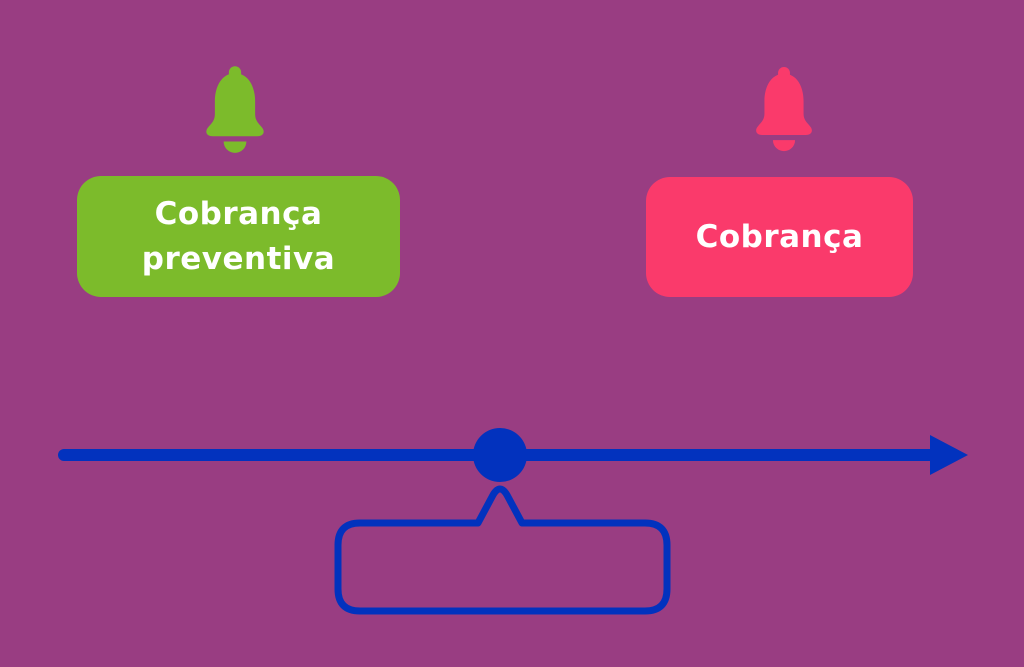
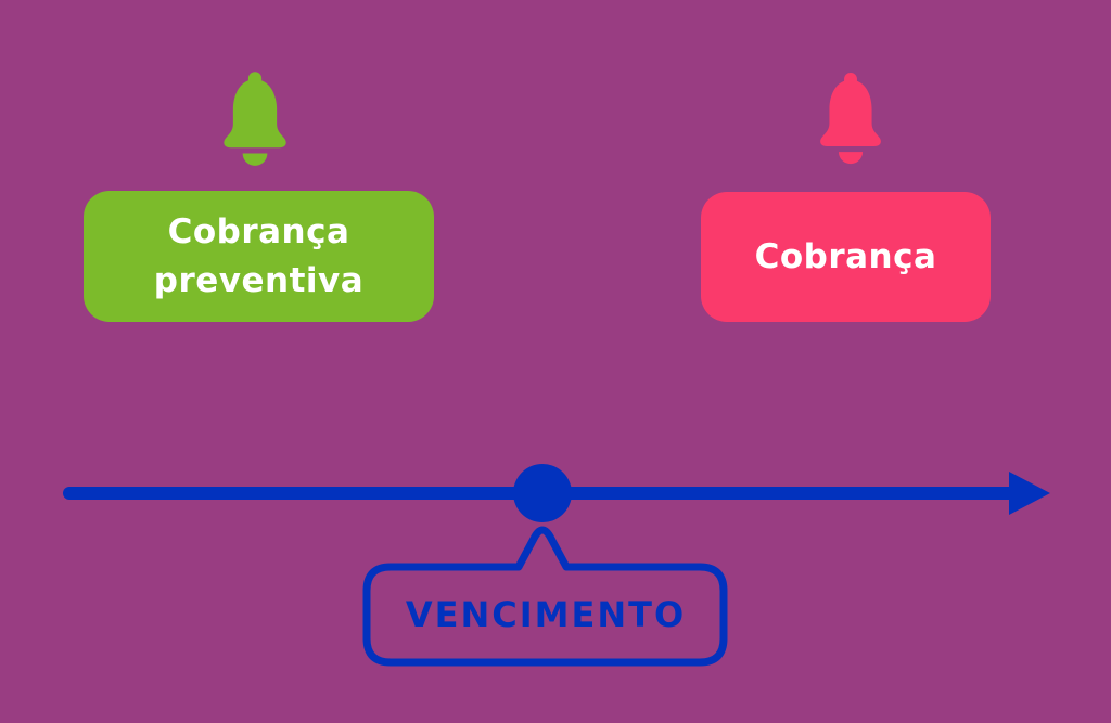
  Cobrança
  preventiva
  Cobrança
+ VENCIMENTO
